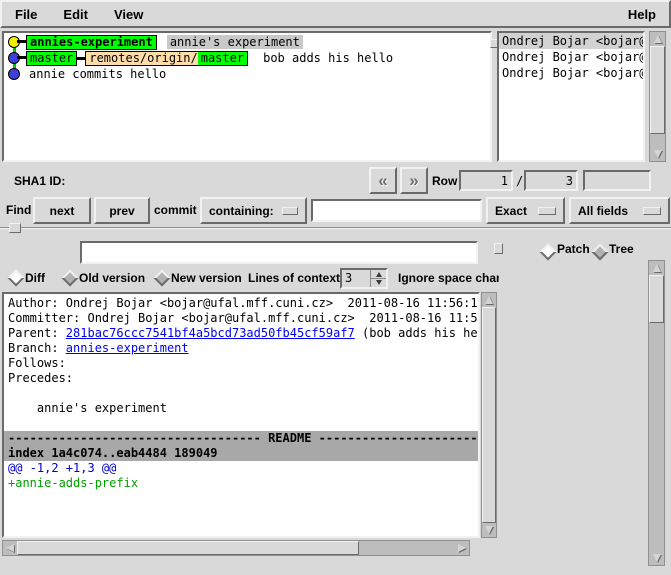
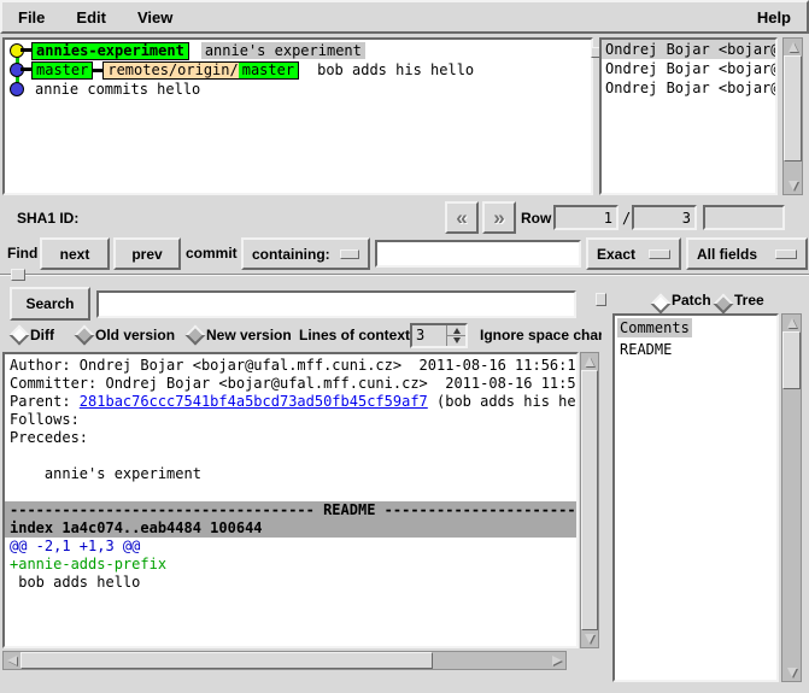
  File
  Edit
  View
  Help
  annies-experiment
  annie's experiment
  master
  remotes/origin/
  master
  bob adds his hello
  annie commits hello
  Ondrej Bojar <bojar@
  Ondrej Bojar <bojar@
  Ondrej Bojar <bojar@
  SHA1 ID:
  «
  »
  Row
  1
  /
  3
  Find
  next
  prev
  commit
  containing:
  Exact
  All fields
+ Search
  Diff
  Old version
  New version
  Lines of context
  3
  Ignore space cha
  Patch
  Tree
+ Comments
+ README
  Author: Ondrej Bojar <bojar@ufal.mff.cuni.cz> 2011-08-16 11:56:1
  Committer: Ondrej Bojar <bojar@ufal.mff.cuni.cz> 2011-08-16 11:5
  Parent: 281bac76ccc7541bf4a5bcd73ad50fb45cf59af7 (bob adds his he
- Branch: annies-experiment
  Follows:
  Precedes:
  annie's experiment
  ----------------------------------- README ----------------------
- index 1a4c074..eab4484 189049
+ index 1a4c074..eab4484 100644
- @@ -1,2 +1,3 @@
+ @@ -2,1 +1,3 @@
  +annie-adds-prefix
+ bob adds hello
